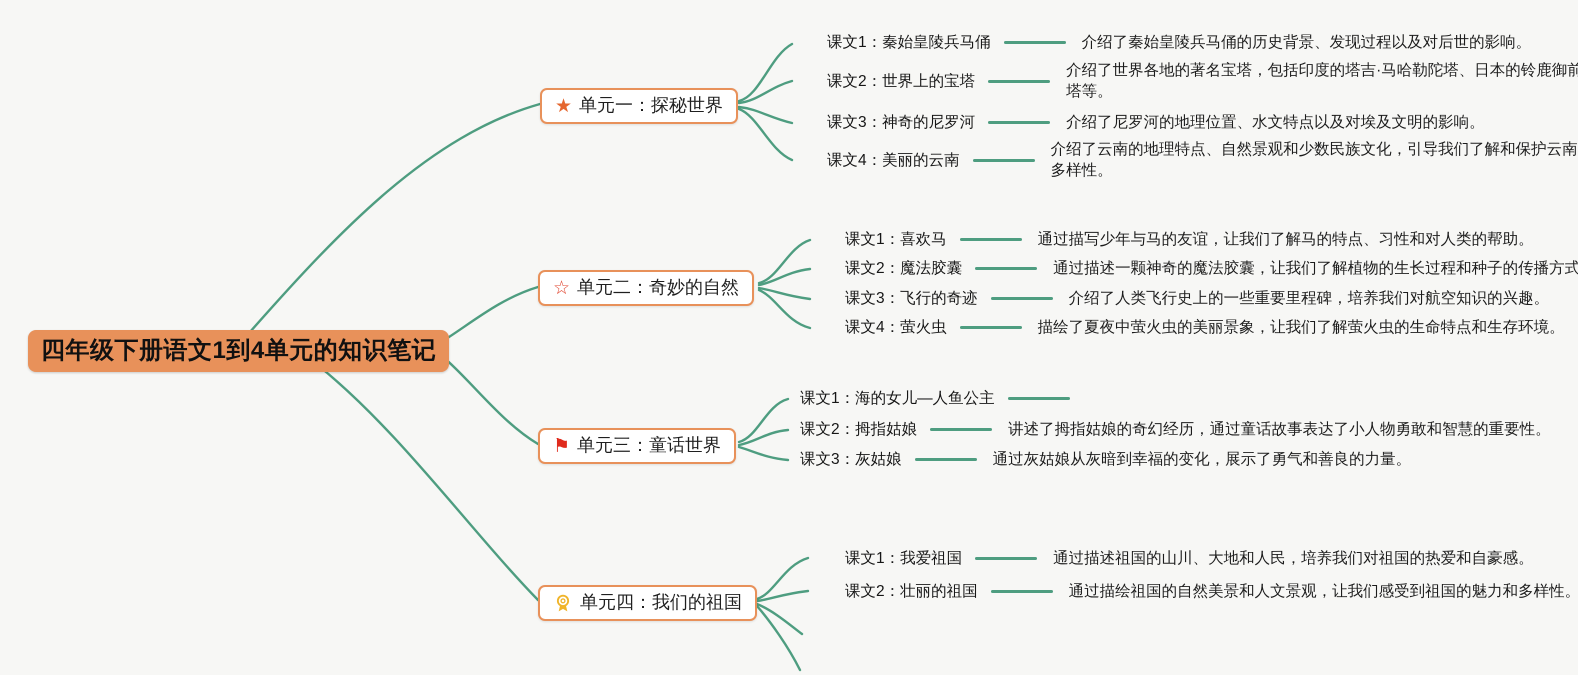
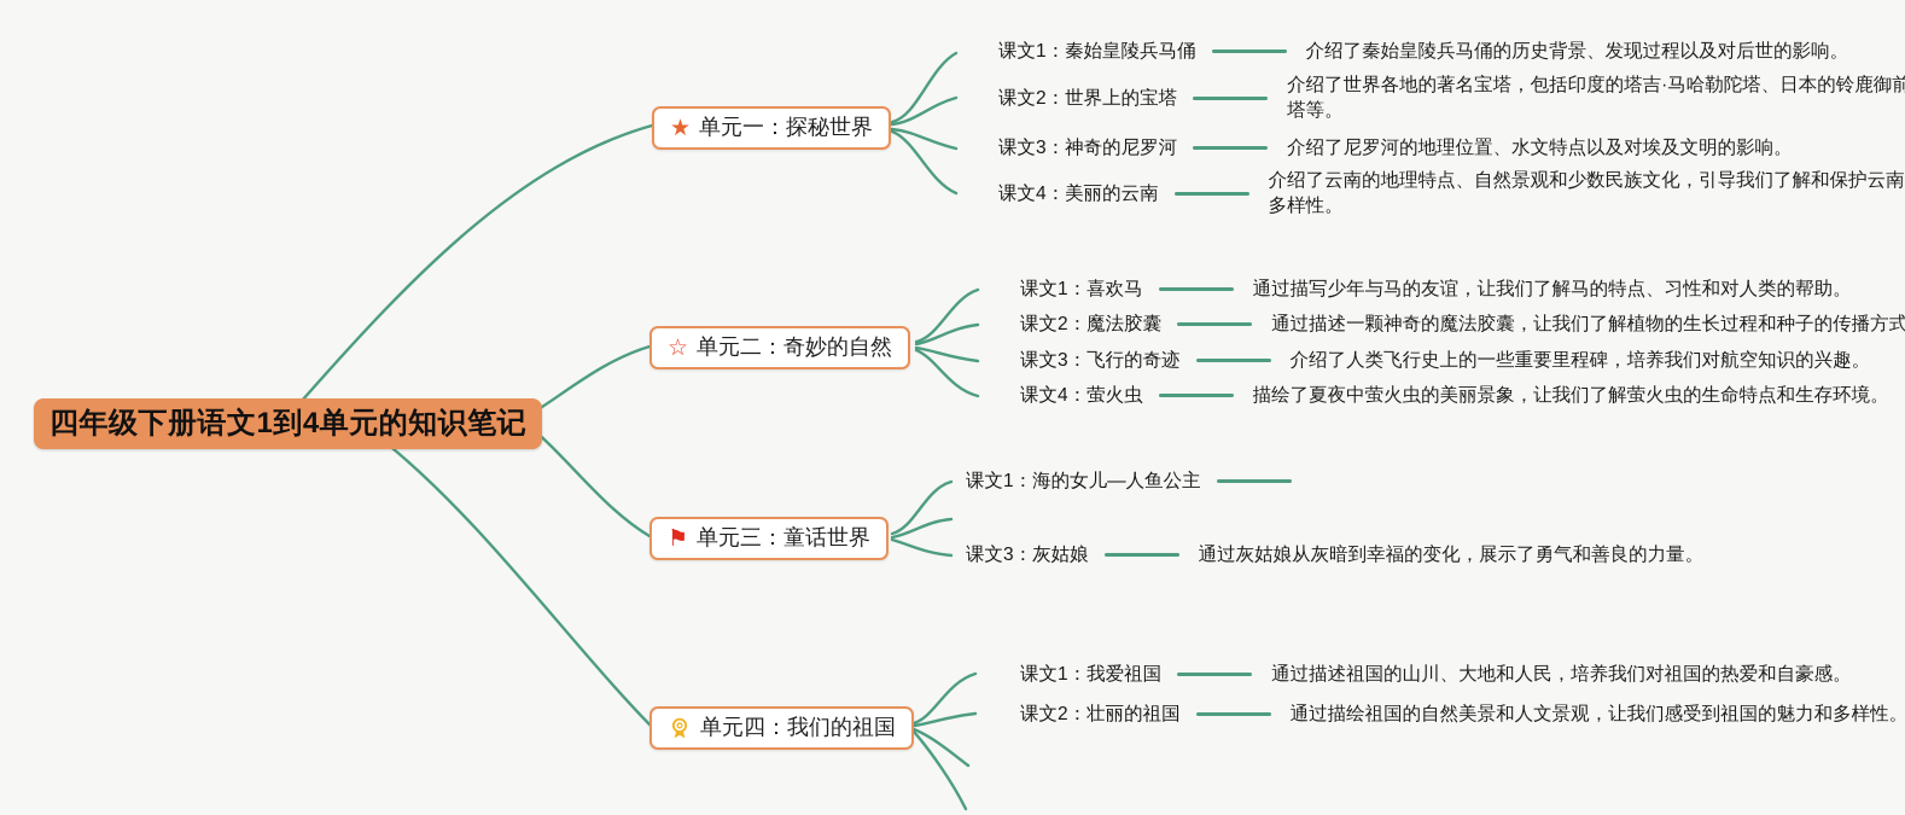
  四年级下册语文1到4单元的知识笔记
  ★
  单元一：探秘世界
  课文1：秦始皇陵兵马俑
  介绍了秦始皇陵兵马俑的历史背景、发现过程以及对后世的影响。
  课文2：世界上的宝塔
  介绍了世界各地的著名宝塔，包括印度的塔吉·马哈勒陀塔、日本的铃鹿御前塔等。
  课文3：神奇的尼罗河
  介绍了尼罗河的地理位置、水文特点以及对埃及文明的影响。
  课文4：美丽的云南
  介绍了云南的地理特点、自然景观和少数民族文化，引导我们了解和保护云南多样性。
  ☆
  单元二：奇妙的自然
  课文1：喜欢马
  通过描写少年与马的友谊，让我们了解马的特点、习性和对人类的帮助。
  课文2：魔法胶囊
  通过描述一颗神奇的魔法胶囊，让我们了解植物的生长过程和种子的传播方式
  课文3：飞行的奇迹
  介绍了人类飞行史上的一些重要里程碑，培养我们对航空知识的兴趣。
  课文4：萤火虫
  描绘了夏夜中萤火虫的美丽景象，让我们了解萤火虫的生命特点和生存环境。
  ⚑
  单元三：童话世界
  课文1：海的女儿—人鱼公主
- 课文2：拇指姑娘
- 讲述了拇指姑娘的奇幻经历，通过童话故事表达了小人物勇敢和智慧的重要性。
  课文3：灰姑娘
  通过灰姑娘从灰暗到幸福的变化，展示了勇气和善良的力量。
  单元四：我们的祖国
  课文1：我爱祖国
  通过描述祖国的山川、大地和人民，培养我们对祖国的热爱和自豪感。
  课文2：壮丽的祖国
  通过描绘祖国的自然美景和人文景观，让我们感受到祖国的魅力和多样性。
